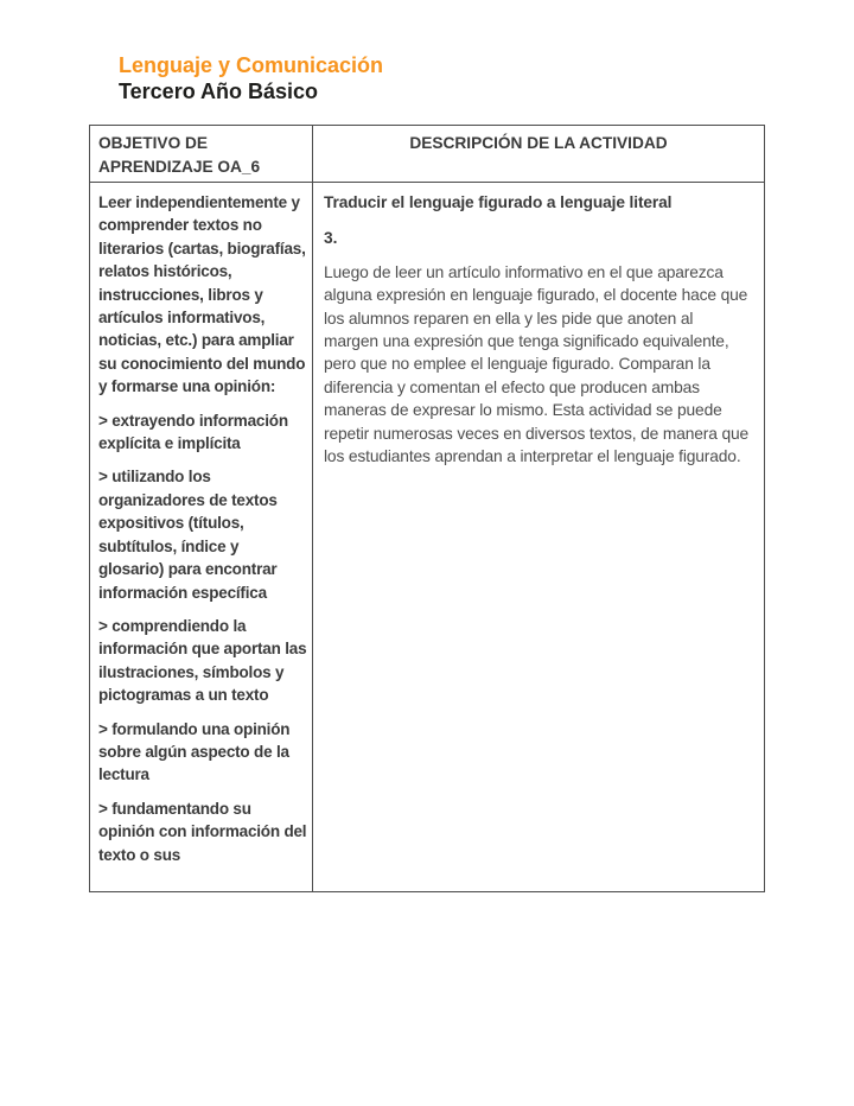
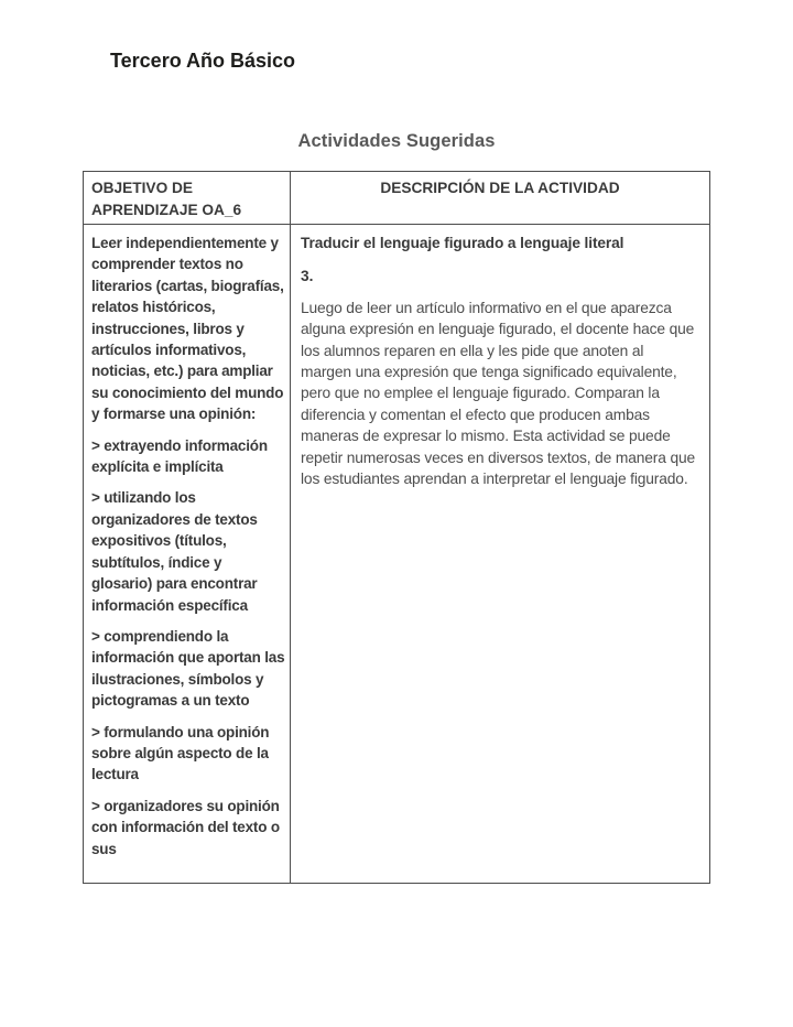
- Lenguaje y Comunicación
  Tercero Año Básico
+ Actividades Sugeridas
  OBJETIVO DE APRENDIZAJE OA_6	DESCRIPCIÓN DE LA ACTIVIDAD
- Leer independientemente y comprender textos no literarios (cartas, biografías, relatos históricos, instrucciones, libros y artículos informativos, noticias, etc.) para ampliar su conocimiento del mundo y formarse una opinión: > extrayendo información explícita e implícita > utilizando los organizadores de textos expositivos (títulos, subtítulos, índice y glosario) para encontrar información específica > comprendiendo la información que aportan las ilustraciones, símbolos y pictogramas a un texto > formulando una opinión sobre algún aspecto de la lectura > fundamentando su opinión con información del texto o sus	Traducir el lenguaje figurado a lenguaje literal 3. Luego de leer un artículo informativo en el que aparezca alguna expresión en lenguaje figurado, el docente hace que los alumnos reparen en ella y les pide que anoten al margen una expresión que tenga significado equivalente, pero que no emplee el lenguaje figurado. Comparan la diferencia y comentan el efecto que producen ambas maneras de expresar lo mismo. Esta actividad se puede repetir numerosas veces en diversos textos, de manera que los estudiantes aprendan a interpretar el lenguaje figurado.
+ Leer independientemente y comprender textos no literarios (cartas, biografías, relatos históricos, instrucciones, libros y artículos informativos, noticias, etc.) para ampliar su conocimiento del mundo y formarse una opinión: > extrayendo información explícita e implícita > utilizando los organizadores de textos expositivos (títulos, subtítulos, índice y glosario) para encontrar información específica > comprendiendo la información que aportan las ilustraciones, símbolos y pictogramas a un texto > formulando una opinión sobre algún aspecto de la lectura > organizadores su opinión con información del texto o sus	Traducir el lenguaje figurado a lenguaje literal 3. Luego de leer un artículo informativo en el que aparezca alguna expresión en lenguaje figurado, el docente hace que los alumnos reparen en ella y les pide que anoten al margen una expresión que tenga significado equivalente, pero que no emplee el lenguaje figurado. Comparan la diferencia y comentan el efecto que producen ambas maneras de expresar lo mismo. Esta actividad se puede repetir numerosas veces en diversos textos, de manera que los estudiantes aprendan a interpretar el lenguaje figurado.
